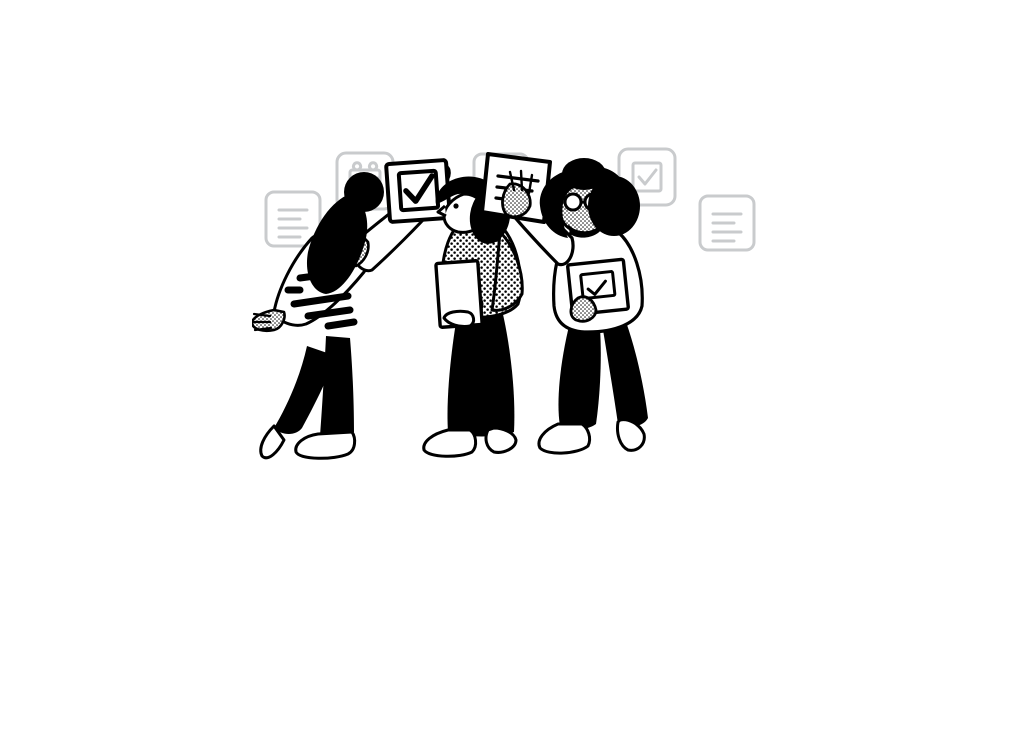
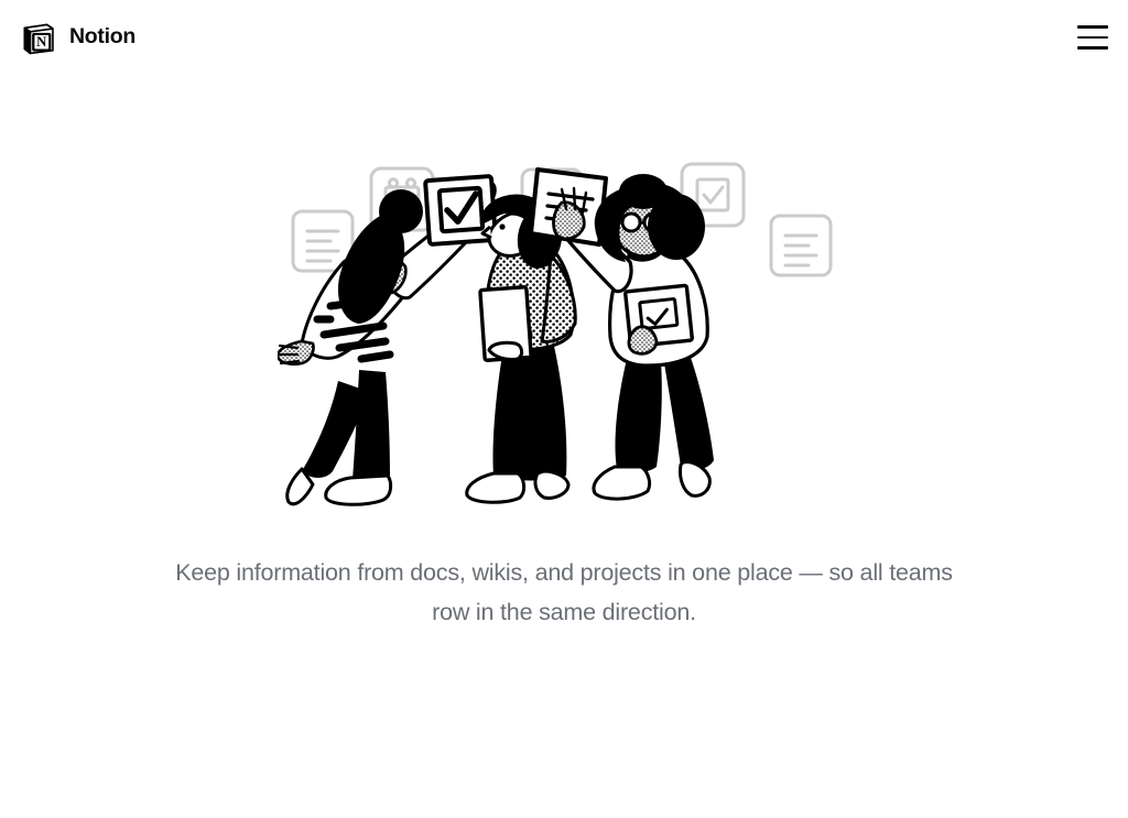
+ N
+ Notion
+ Keep information from docs, wikis, and projects in one place — so all teams row in the same direction.
